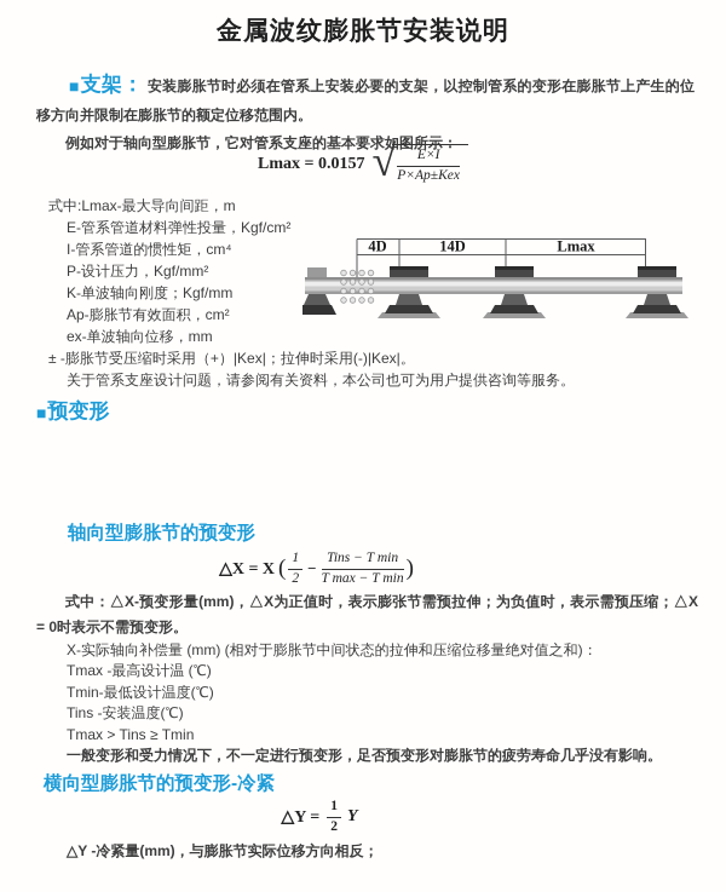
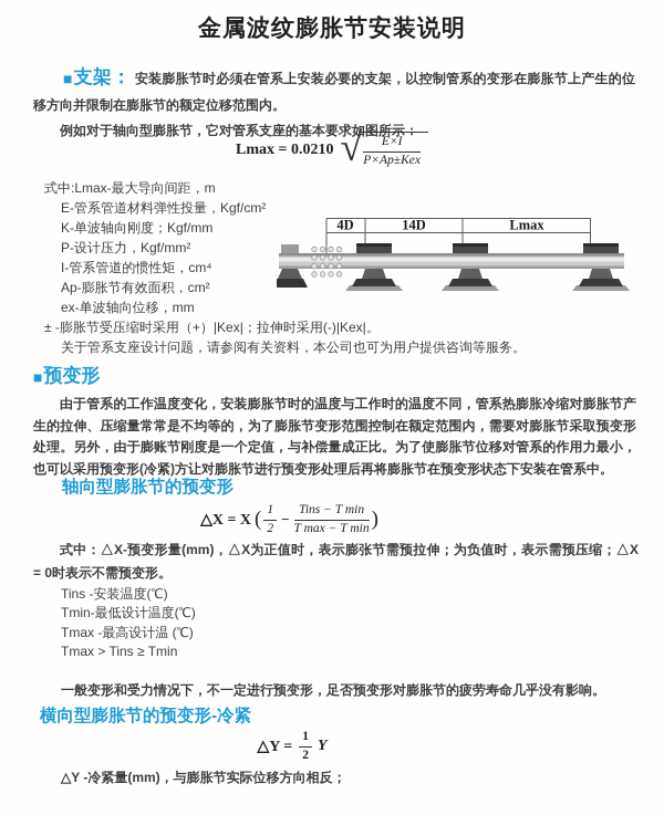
  金属波纹膨胀节安装说明
  ■支架： 安装膨胀节时必须在管系上安装必要的支架，以控制管系的变形在膨胀节上产生的位移方向并限制在膨胀节的额定位移范围内。
  例如对于轴向型膨胀节，它对管系支座的基本要求如图所示：
- Lmax = 0.0157
+ Lmax = 0.0210
  √
  E×I
  P×Ap±Kex
  式中:Lmax-最大导向间距，m
  E-管系管道材料弹性投量，Kgf/cm²
- I-管系管道的惯性矩，cm⁴
+ K-单波轴向刚度；Kgf/mm
  P-设计压力，Kgf/mm²
- K-单波轴向刚度；Kgf/mm
+ I-管系管道的惯性矩，cm⁴
  Ap-膨胀节有效面积，cm²
  ex-单波轴向位移，mm
  ± -膨胀节受压缩时采用（+）|Kex|；拉伸时采用(-)|Kex|。
  关于管系支座设计问题，请参阅有关资料，本公司也可为用户提供咨询等服务。
  4D
  14D
  Lmax
  ■预变形
+ 由于管系的工作温度变化，安装膨胀节时的温度与工作时的温度不同，管系热膨胀冷缩对膨胀节产生的拉伸、压缩量常常是不均等的，为了膨胀节变形范围控制在额定范围内，需要对膨胀节采取预变形处理。另外，由于膨账节刚度是一个定值，与补偿量成正比。为了使膨胀节位移对管系的作用力最小，也可以采用预变形(冷紧)方让对膨胀节进行预变形处理后再将膨胀节在预变形状态下安装在管系中。
  轴向型膨胀节的预变形
  △X = X
  (
  1
  2
  −
  Tins − T min
  T max − T min
  )
  式中：△X-预变形量(mm)，△X为正值时，表示膨张节需预拉伸；为负值时，表示需预压缩；△X = 0时表示不需预变形。
- X-实际轴向补偿量 (mm) (相对于膨胀节中间状态的拉伸和压缩位移量绝对值之和)：
- Tmax -最高设计温 (℃)
+ Tins -安装温度(℃)
  Tmin-最低设计温度(℃)
- Tins -安装温度(℃)
+ Tmax -最高设计温 (℃)
  Tmax > Tins ≥ Tmin
  一般变形和受力情况下，不一定进行预变形，足否预变形对膨胀节的疲劳寿命几乎没有影响。
  横向型膨胀节的预变形-冷紧
  △Y =
  1
  2
  Y
  △Y -冷紧量(mm)，与膨胀节实际位移方向相反；
